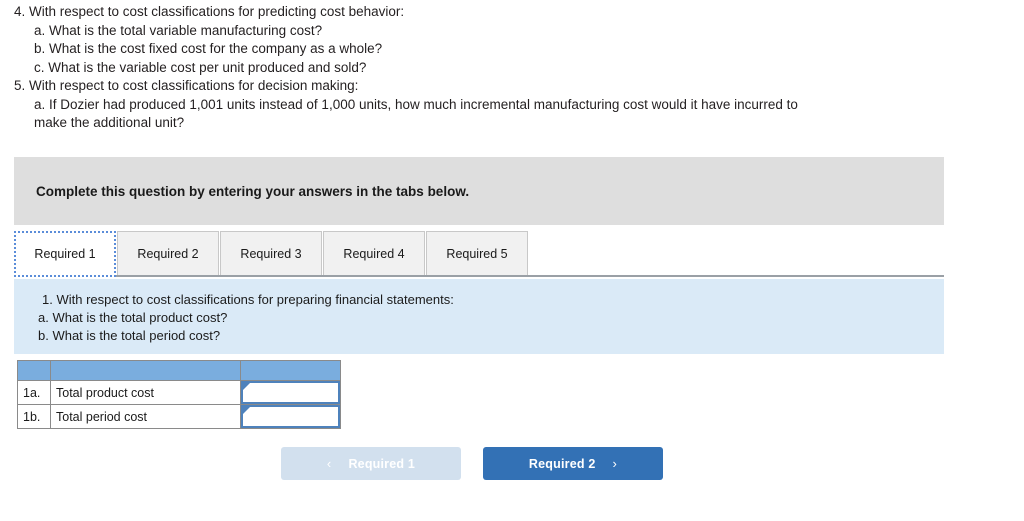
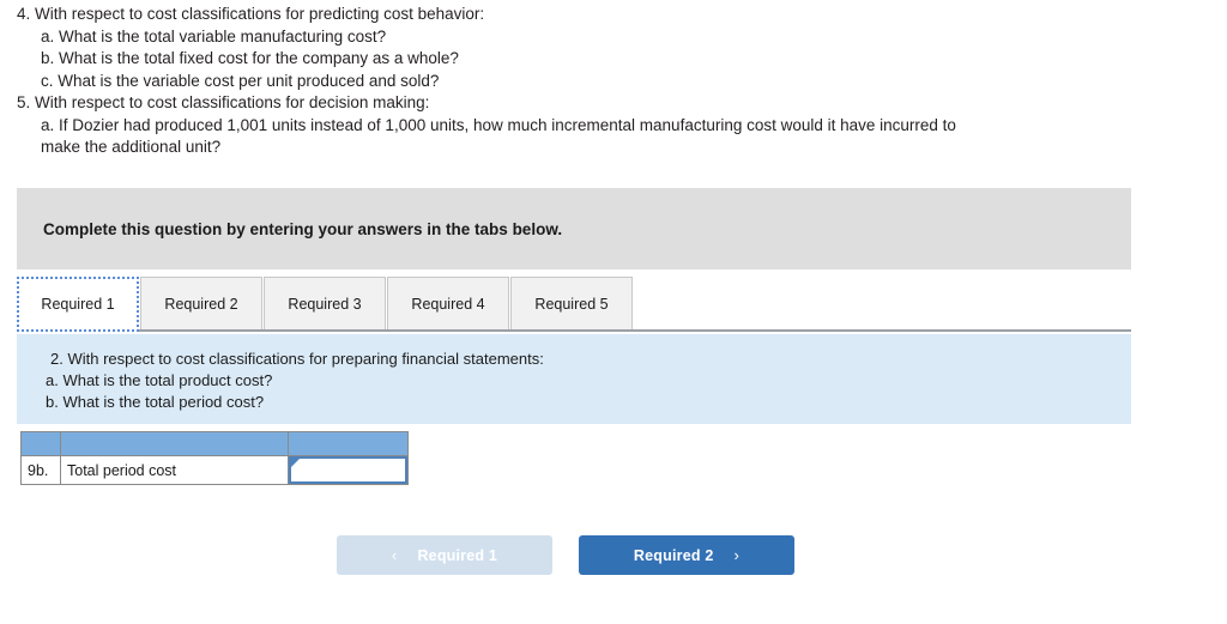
  4. With respect to cost classifications for predicting cost behavior:
  a. What is the total variable manufacturing cost?
- b. What is the cost fixed cost for the company as a whole?
+ b. What is the total fixed cost for the company as a whole?
  c. What is the variable cost per unit produced and sold?
  5. With respect to cost classifications for decision making:
  a. If Dozier had produced 1,001 units instead of 1,000 units, how much incremental manufacturing cost would it have incurred to
  make the additional unit?
  Complete this question by entering your answers in the tabs below.
  Required 1
  Required 2
  Required 3
  Required 4
  Required 5
- 1. With respect to cost classifications for preparing financial statements:
+ 2. With respect to cost classifications for preparing financial statements:
  a. What is the total product cost?
  b. What is the total period cost?
- 1a.	Total product cost
- 1b.	Total period cost
+ 9b.	Total period cost
  ‹
  Required 1
  Required 2
  ›
